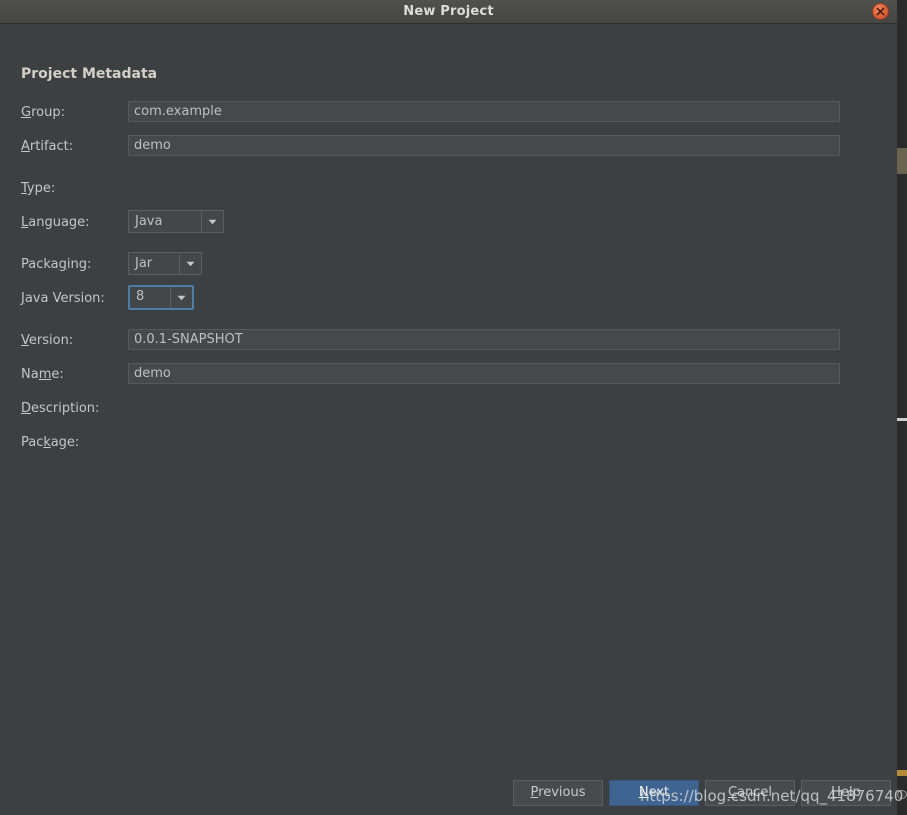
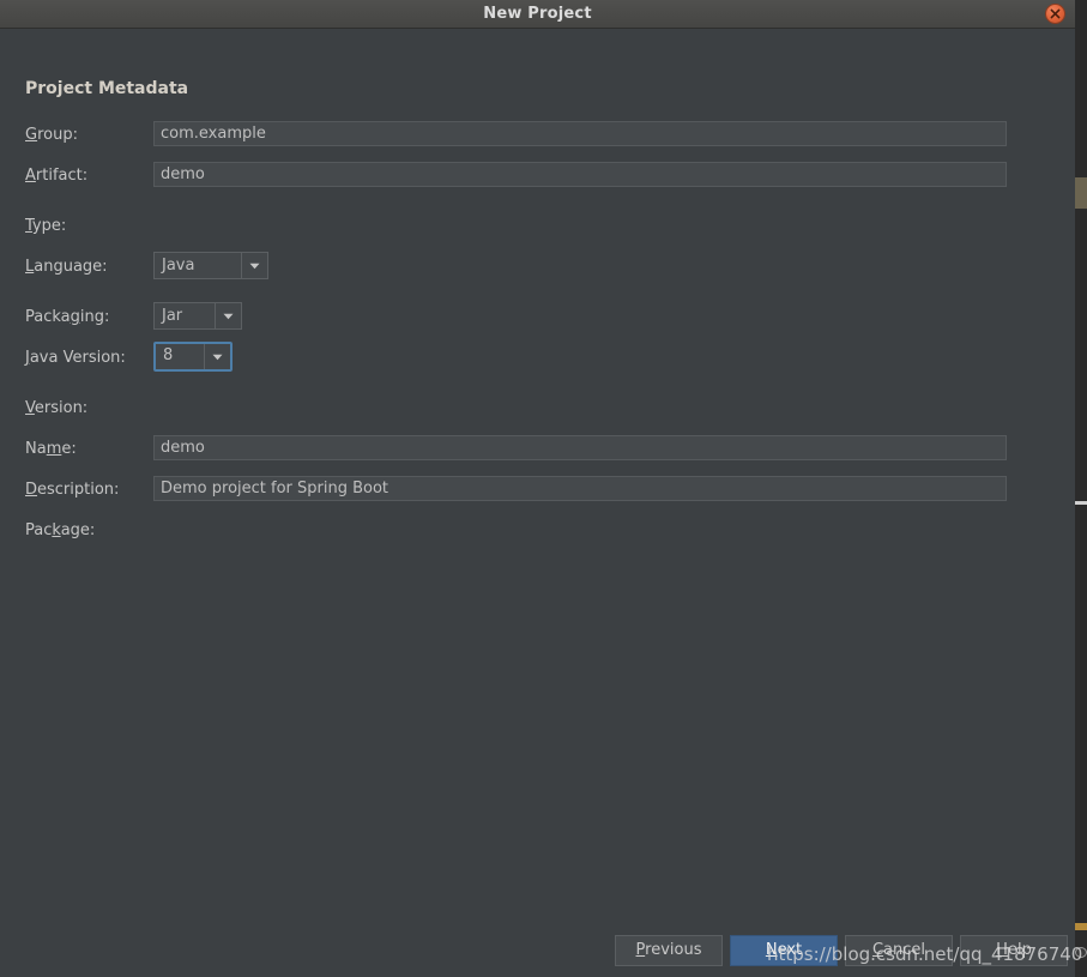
  New Project
  Project Metadata
  Group:
  com.example
  Artifact:
  demo
  Type:
  Language:
  Java
  Packaging:
  Jar
  Java Version:
  8
  Version:
- 0.0.1-SNAPSHOT
  Name:
  demo
  Description:
+ Demo project for Spring Boot
  Package:
  Previous
  Next
  Cancel
  Help
  https://blog.csdn.net/qq_41876740
